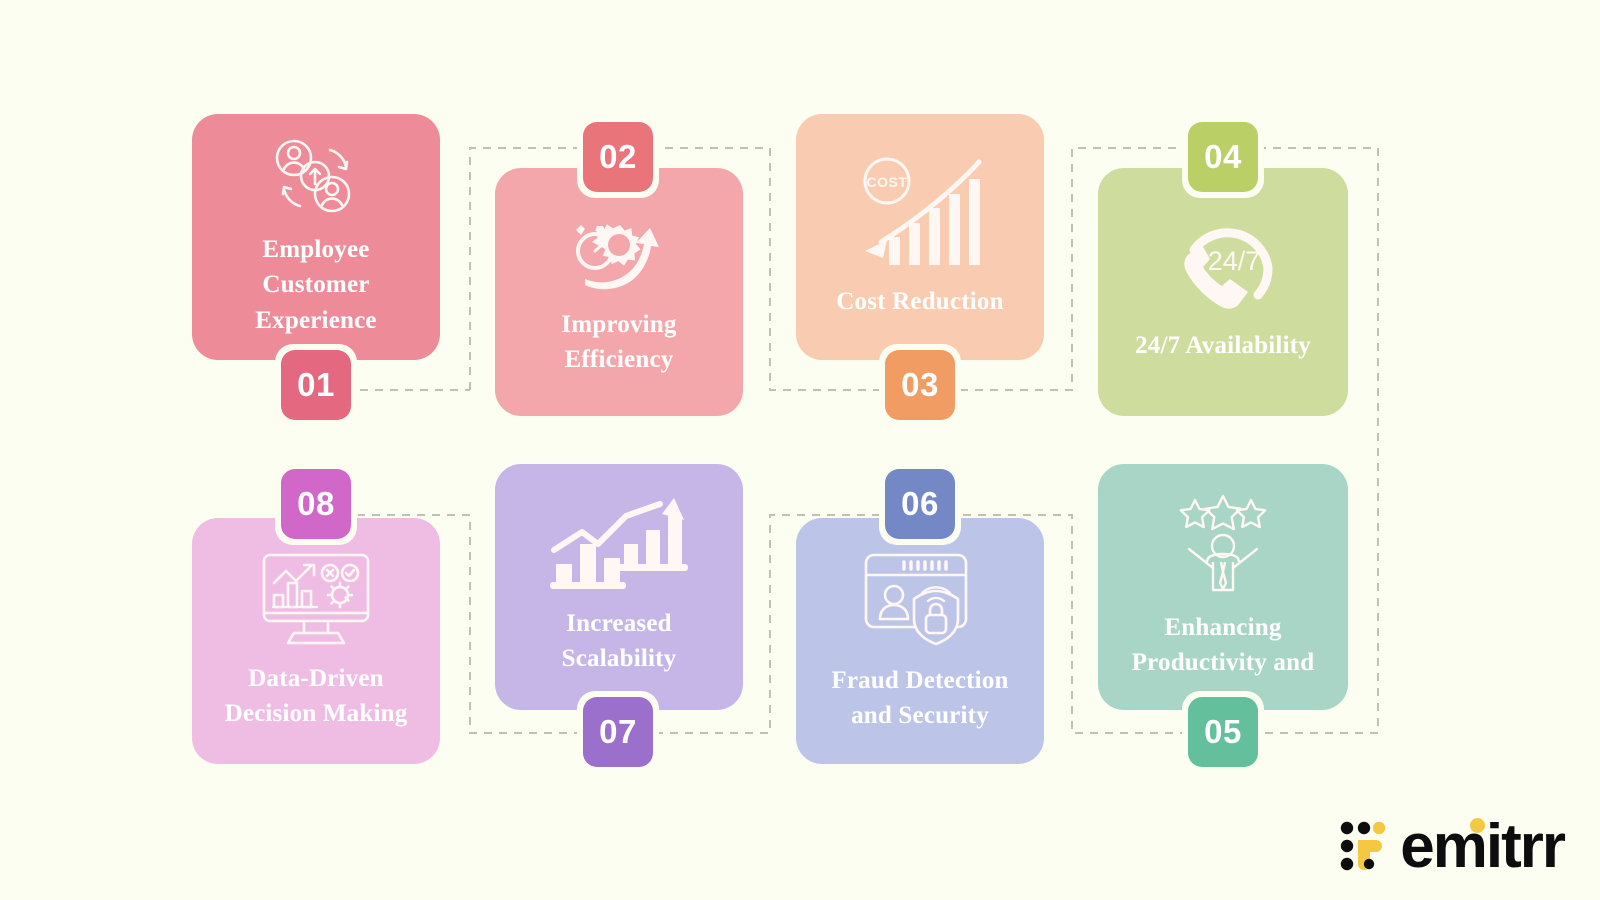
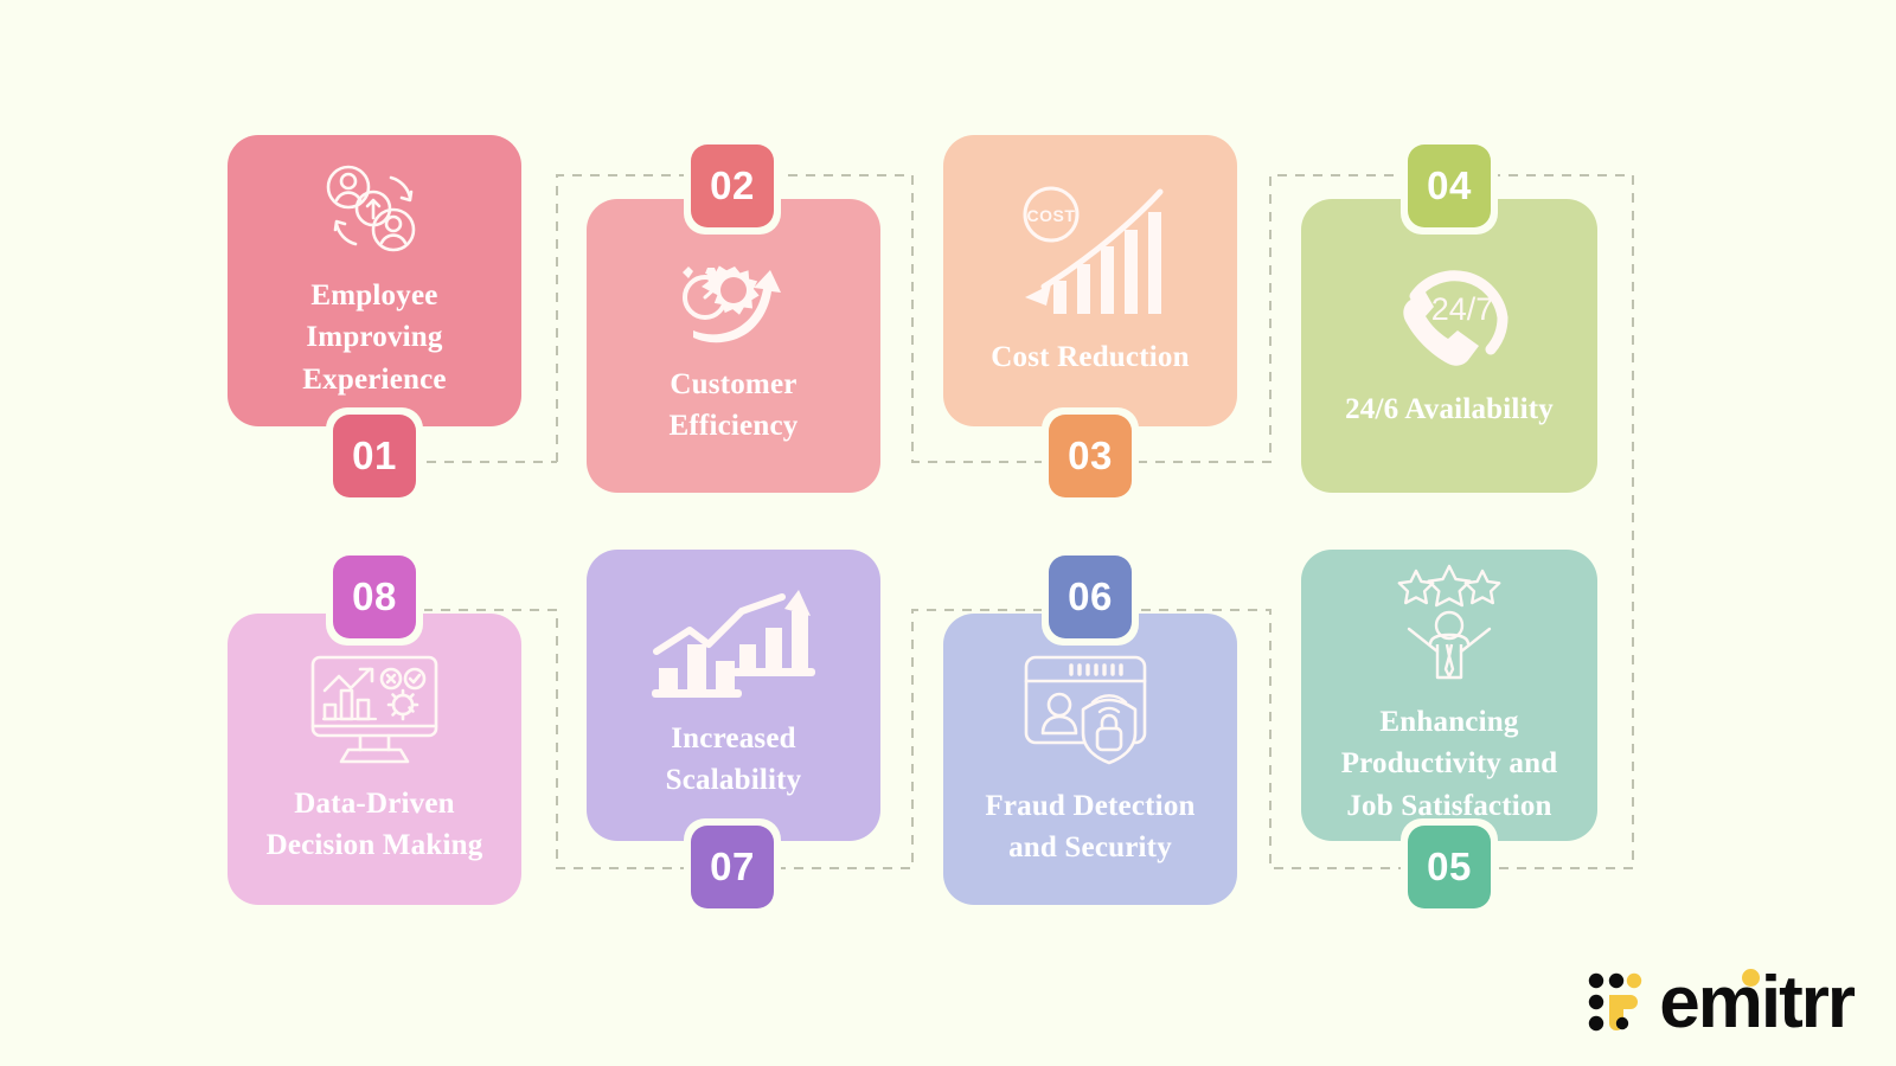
  Employee
- Customer
+ Improving
  Experience
  01
- Improving
+ Customer
  Efficiency
  02
  COST
  Cost Reduction
  03
  24/7
- 24/7 Availability
+ 24/6 Availability
  04
  Enhancing
  Productivity and
+ Job Satisfaction
  05
  Fraud Detection
  and Security
  06
  Increased
  Scalability
  07
  Data-Driven
  Decision Making
  08
  emitrr
